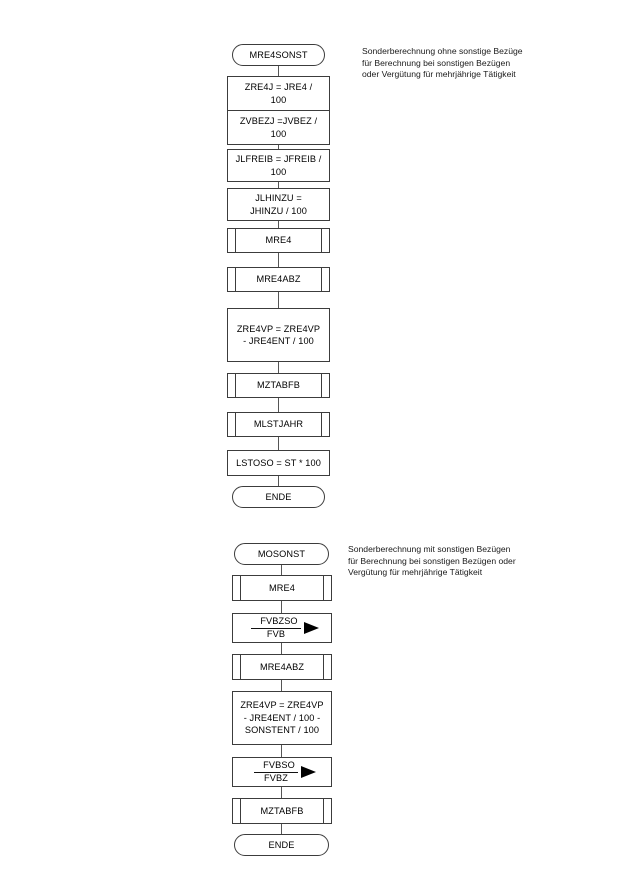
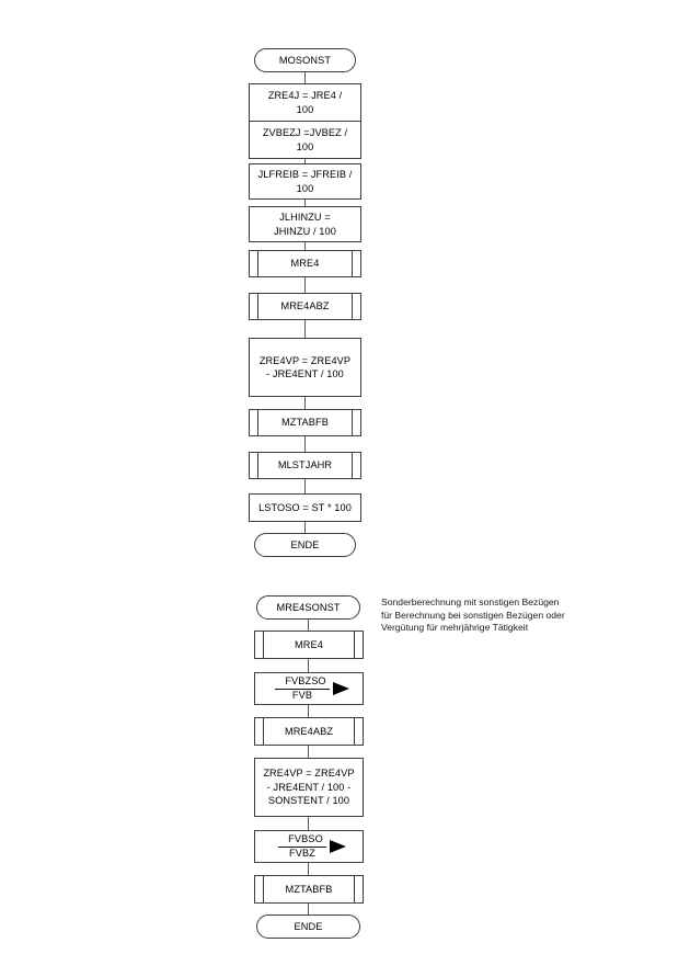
- Sonderberechnung ohne sonstige Bezüge
- für Berechnung bei sonstigen Bezügen
- oder Vergütung für mehrjährige Tätigkeit
- MRE4SONST
+ MOSONST
  ZRE4J = JRE4 /
  100
  ZVBEZJ =JVBEZ /
  100
  JLFREIB = JFREIB /
  100
  JLHINZU =
  JHINZU / 100
  MRE4
  MRE4ABZ
  ZRE4VP = ZRE4VP
  - JRE4ENT / 100
  MZTABFB
  MLSTJAHR
  LSTOSO = ST * 100
  ENDE
  Sonderberechnung mit sonstigen Bezügen
  für Berechnung bei sonstigen Bezügen oder
  Vergütung für mehrjährige Tätigkeit
- MOSONST
+ MRE4SONST
  MRE4
  FVBZSO
  FVB
  MRE4ABZ
  ZRE4VP = ZRE4VP
  - JRE4ENT / 100 -
  SONSTENT / 100
  FVBSO
  FVBZ
  MZTABFB
  ENDE
